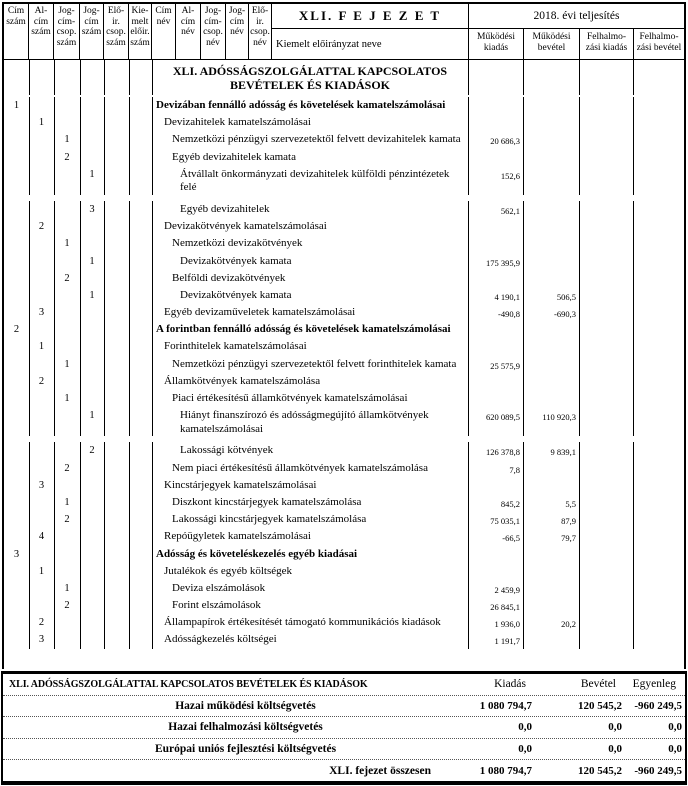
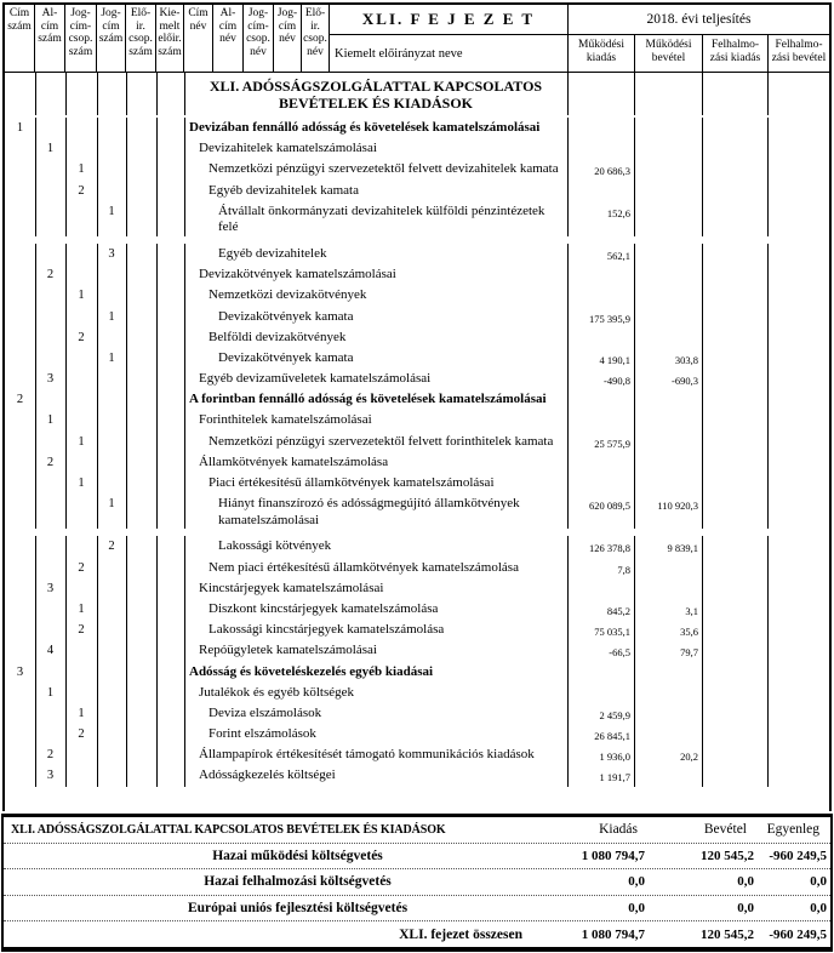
  Cím
  szám
  Al-
  cím
  szám
  Jog-
  cím-
  csop.
  szám
  Jog-
  cím
  szám
  Elő-
  ir.
  csop.
  szám
  Kie-
  melt
  előir.
  szám
  Cím
  név
  Al-
  cím
  név
  Jog-
  cím-
  csop.
  név
  Jog-
  cím
  név
  Elő-
  ir.
  csop.
  név
  XLI. F E J E Z E T
  Kiemelt előirányzat neve
  2018. évi teljesítés
  Működési
  kiadás
  Működési
  bevétel
  Felhalmo-
  zási kiadás
  Felhalmo-
  zási bevétel
  XLI. ADÓSSÁGSZOLGÁLATTAL KAPCSOLATOS
  BEVÉTELEK ÉS KIADÁSOK
  1
  Devizában fennálló adósság és követelések kamatelszámolásai
  1
  Devizahitelek kamatelszámolásai
  1
  Nemzetközi pénzügyi szervezetektől felvett devizahitelek kamata
  20 686,3
  2
  Egyéb devizahitelek kamata
  1
  Átvállalt önkormányzati devizahitelek külföldi pénzintézetek felé
  152,6
  3
  Egyéb devizahitelek
  562,1
  2
  Devizakötvények kamatelszámolásai
  1
  Nemzetközi devizakötvények
  1
  Devizakötvények kamata
  175 395,9
  2
  Belföldi devizakötvények
  1
  Devizakötvények kamata
  4 190,1
- 506,5
+ 303,8
  3
  Egyéb devizaműveletek kamatelszámolásai
  -490,8
  -690,3
  2
  A forintban fennálló adósság és követelések kamatelszámolásai
  1
  Forinthitelek kamatelszámolásai
  1
  Nemzetközi pénzügyi szervezetektől felvett forinthitelek kamata
  25 575,9
  2
  Államkötvények kamatelszámolása
  1
  Piaci értékesítésű államkötvények kamatelszámolásai
  1
  Hiányt finanszírozó és adósságmegújító államkötvények kamatelszámolásai
  620 089,5
  110 920,3
  2
  Lakossági kötvények
  126 378,8
  9 839,1
  2
  Nem piaci értékesítésű államkötvények kamatelszámolása
  7,8
  3
  Kincstárjegyek kamatelszámolásai
  1
  Diszkont kincstárjegyek kamatelszámolása
  845,2
- 5,5
+ 3,1
  2
  Lakossági kincstárjegyek kamatelszámolása
  75 035,1
- 87,9
+ 35,6
  4
  Repóügyletek kamatelszámolásai
  -66,5
  79,7
  3
  Adósság és követeléskezelés egyéb kiadásai
  1
  Jutalékok és egyéb költségek
  1
  Deviza elszámolások
  2 459,9
  2
  Forint elszámolások
  26 845,1
  2
  Állampapírok értékesítését támogató kommunikációs kiadások
  1 936,0
  20,2
  3
  Adósságkezelés költségei
  1 191,7
  XLI. ADÓSSÁGSZOLGÁLATTAL KAPCSOLATOS BEVÉTELEK ÉS KIADÁSOK
  Kiadás
  Bevétel
  Egyenleg
  Hazai működési költségvetés
  1 080 794,7
  120 545,2
  -960 249,5
  Hazai felhalmozási költségvetés
  0,0
  0,0
  0,0
  Európai uniós fejlesztési költségvetés
  0,0
  0,0
  0,0
  XLI. fejezet összesen
  1 080 794,7
  120 545,2
  -960 249,5
